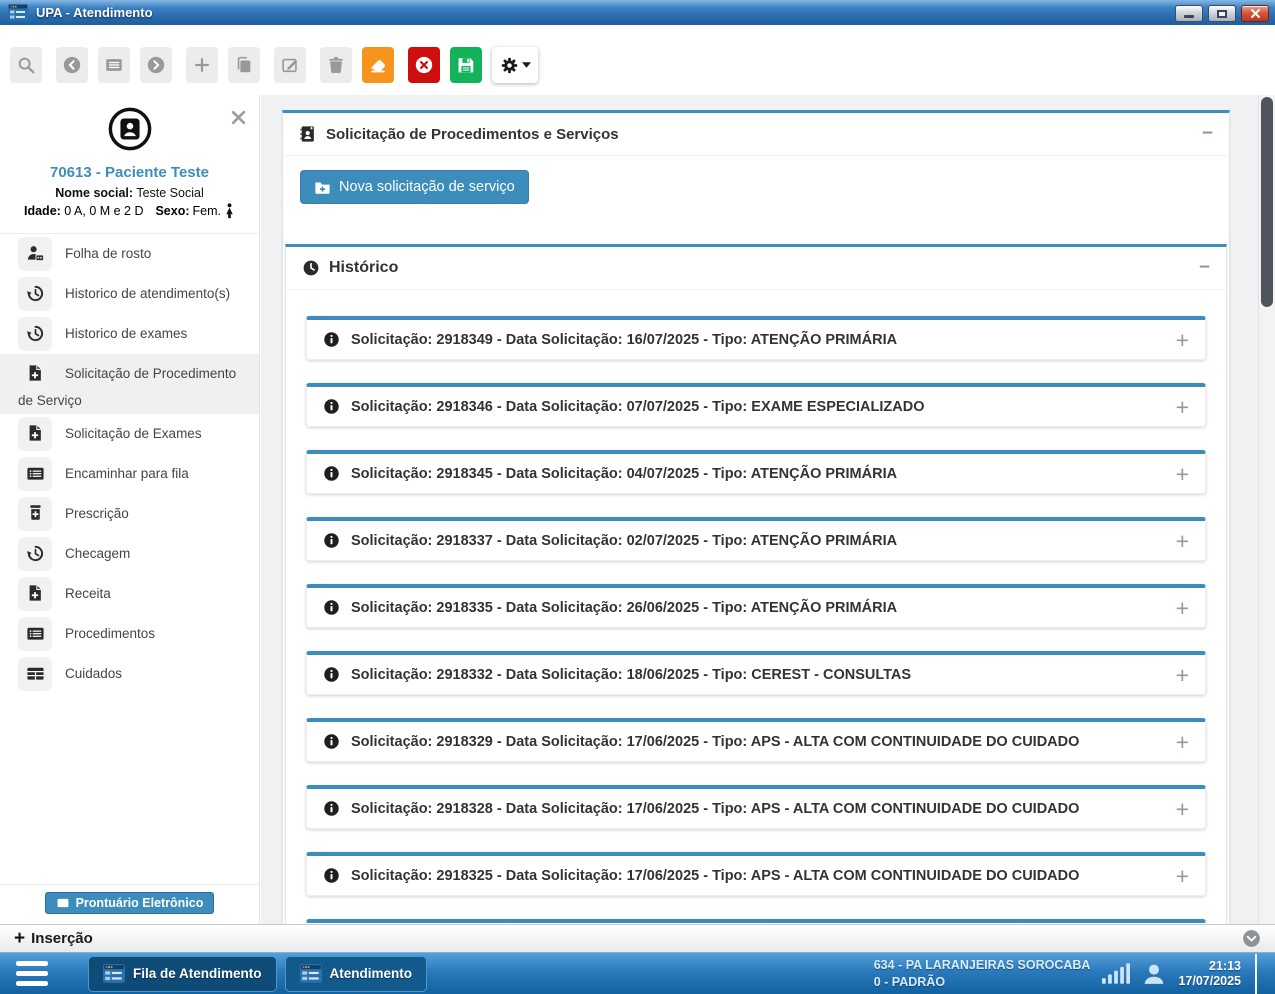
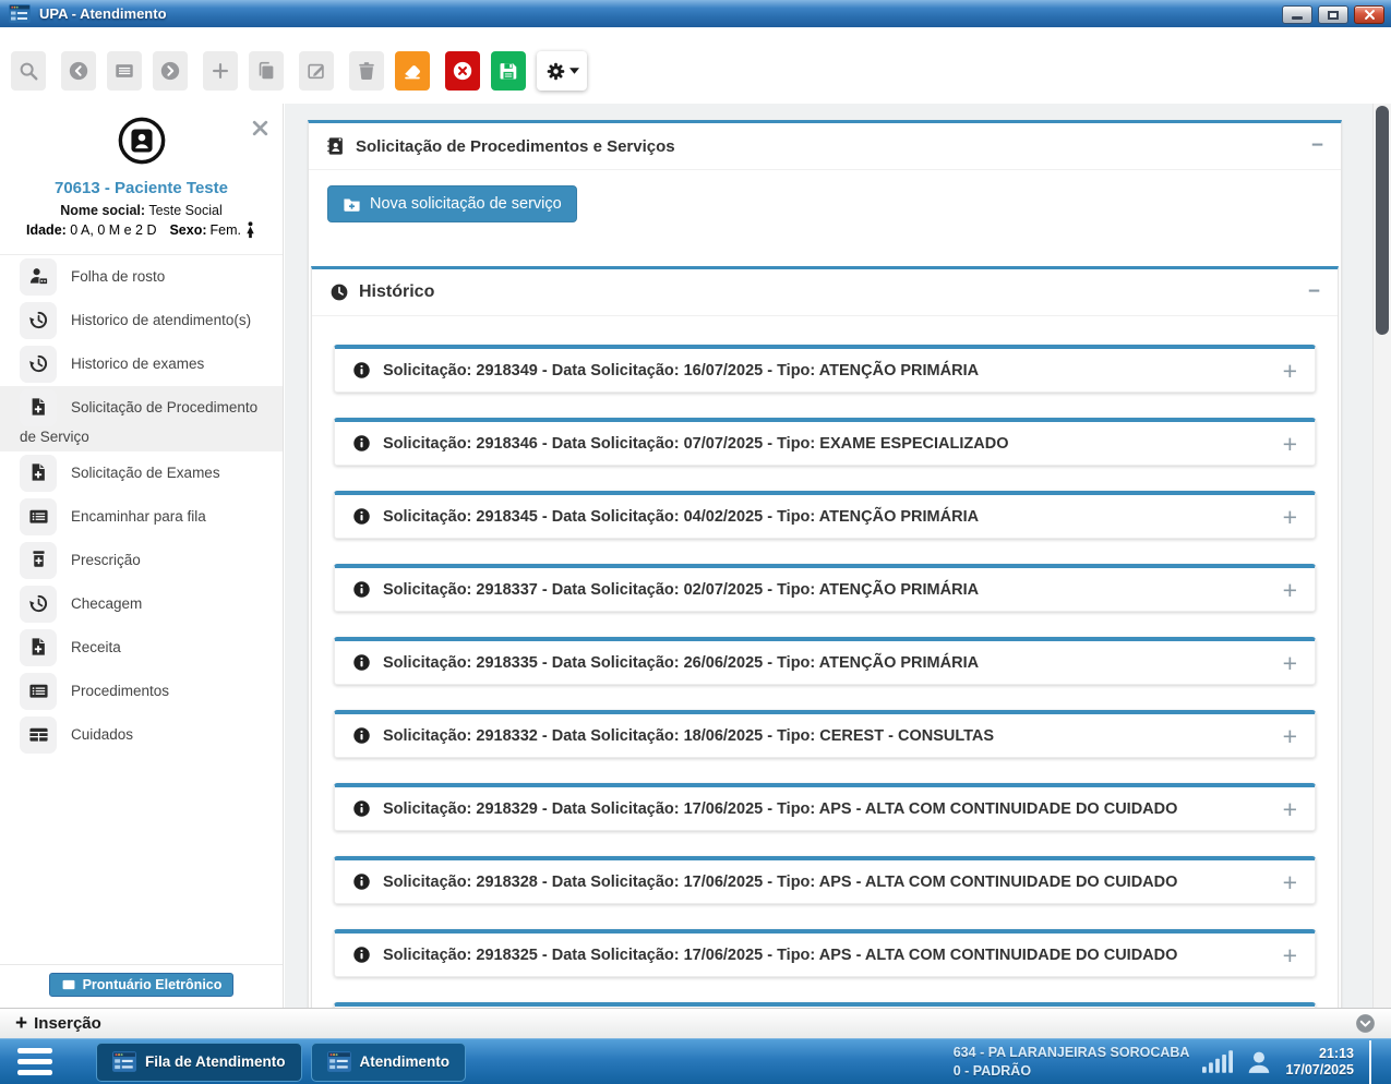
  UPA - Atendimento
  70613 - Paciente Teste
  Nome social: Teste Social
  Idade: 0 A, 0 M e 2 D
  Sexo:
  Fem.
  Folha de rosto
  Historico de atendimento(s)
  Historico de exames
  Solicitação de Procedimento de Serviço
  Solicitação de Exames
  Encaminhar para fila
  Prescrição
  Checagem
  Receita
  Procedimentos
  Cuidados
  Prontuário Eletrônico
  Solicitação de Procedimentos e Serviços
  −
  Nova solicitação de serviço
  Histórico
  −
  Solicitação: 2918349 - Data Solicitação: 16/07/2025 - Tipo: ATENÇÃO PRIMÁRIA
  +
  Solicitação: 2918346 - Data Solicitação: 07/07/2025 - Tipo: EXAME ESPECIALIZADO
  +
- Solicitação: 2918345 - Data Solicitação: 04/07/2025 - Tipo: ATENÇÃO PRIMÁRIA
+ Solicitação: 2918345 - Data Solicitação: 04/02/2025 - Tipo: ATENÇÃO PRIMÁRIA
  +
  Solicitação: 2918337 - Data Solicitação: 02/07/2025 - Tipo: ATENÇÃO PRIMÁRIA
  +
  Solicitação: 2918335 - Data Solicitação: 26/06/2025 - Tipo: ATENÇÃO PRIMÁRIA
  +
  Solicitação: 2918332 - Data Solicitação: 18/06/2025 - Tipo: CEREST - CONSULTAS
  +
  Solicitação: 2918329 - Data Solicitação: 17/06/2025 - Tipo: APS - ALTA COM CONTINUIDADE DO CUIDADO
  +
  Solicitação: 2918328 - Data Solicitação: 17/06/2025 - Tipo: APS - ALTA COM CONTINUIDADE DO CUIDADO
  +
  Solicitação: 2918325 - Data Solicitação: 17/06/2025 - Tipo: APS - ALTA COM CONTINUIDADE DO CUIDADO
  +
  +
  Inserção
  Fila de Atendimento
  Atendimento
  634 - PA LARANJEIRAS SOROCABA
  0 - PADRÃO
  21:13
  17/07/2025
